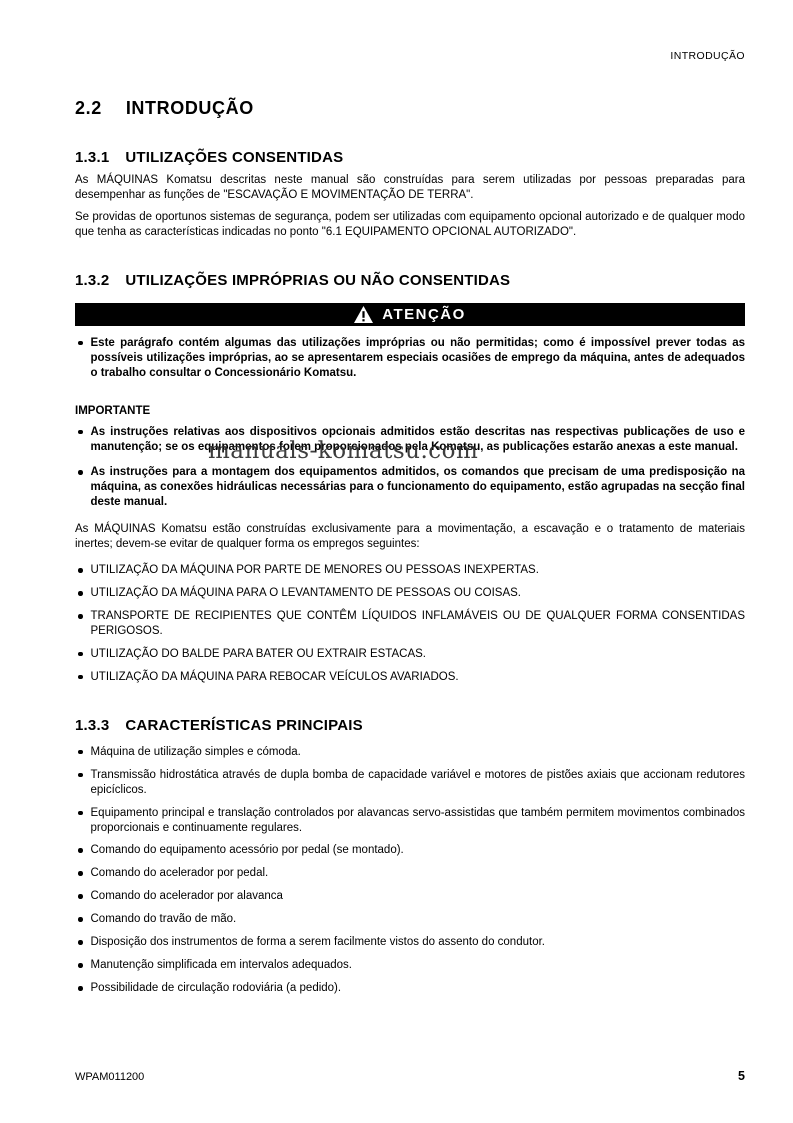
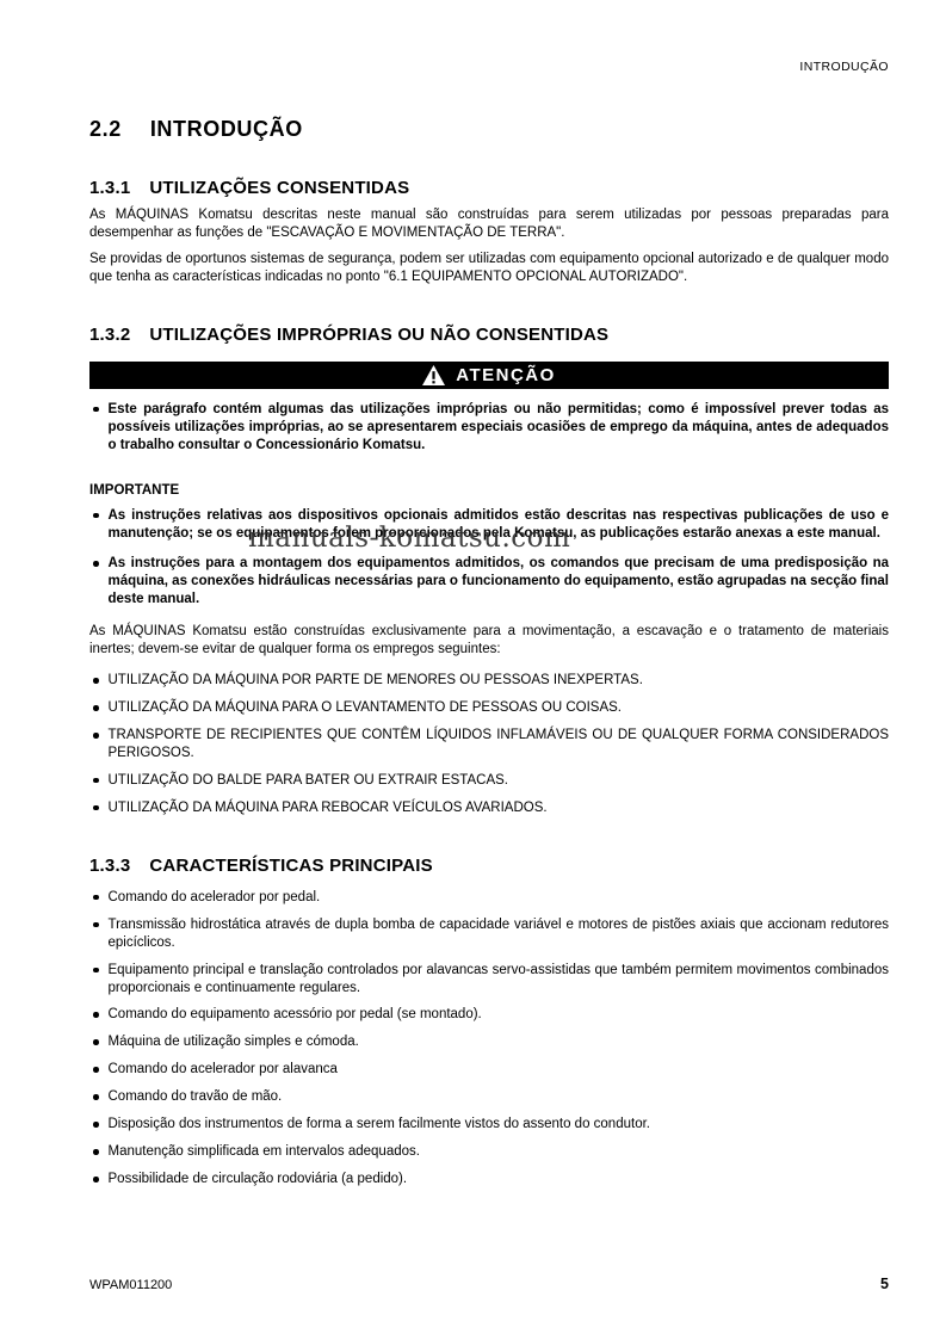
  INTRODUÇÃO
  2.2 INTRODUÇÃO
  1.3.1 UTILIZAÇÕES CONSENTIDAS
  As MÁQUINAS Komatsu descritas neste manual são construídas para serem utilizadas por pessoas preparadas para desempenhar as funções de "ESCAVAÇÃO E MOVIMENTAÇÃO DE TERRA".
  Se providas de oportunos sistemas de segurança, podem ser utilizadas com equipamento opcional autorizado e de qualquer modo que tenha as características indicadas no ponto "6.1 EQUIPAMENTO OPCIONAL AUTORIZADO".
  1.3.2 UTILIZAÇÕES IMPRÓPRIAS OU NÃO CONSENTIDAS
  ATENÇÃO
  Este parágrafo contém algumas das utilizações impróprias ou não permitidas; como é impossível prever todas as possíveis utilizações impróprias, ao se apresentarem especiais ocasiões de emprego da máquina, antes de adequados o trabalho consultar o Concessionário Komatsu.
  IMPORTANTE
  As instruções relativas aos dispositivos opcionais admitidos estão descritas nas respectivas publicações de uso e manutenção; se os equipamentos forem proporcionados pela Komatsu, as publicações estarão anexas a este manual.
  As instruções para a montagem dos equipamentos admitidos, os comandos que precisam de uma predisposição na máquina, as conexões hidráulicas necessárias para o funcionamento do equipamento, estão agrupadas na secção final deste manual.
  As MÁQUINAS Komatsu estão construídas exclusivamente para a movimentação, a escavação e o tratamento de materiais inertes; devem-se evitar de qualquer forma os empregos seguintes:
  UTILIZAÇÃO DA MÁQUINA POR PARTE DE MENORES OU PESSOAS INEXPERTAS.
  UTILIZAÇÃO DA MÁQUINA PARA O LEVANTAMENTO DE PESSOAS OU COISAS.
- TRANSPORTE DE RECIPIENTES QUE CONTÊM LÍQUIDOS INFLAMÁVEIS OU DE QUALQUER FORMA CONSENTIDAS PERIGOSOS.
+ TRANSPORTE DE RECIPIENTES QUE CONTÊM LÍQUIDOS INFLAMÁVEIS OU DE QUALQUER FORMA CONSIDERADOS PERIGOSOS.
  UTILIZAÇÃO DO BALDE PARA BATER OU EXTRAIR ESTACAS.
  UTILIZAÇÃO DA MÁQUINA PARA REBOCAR VEÍCULOS AVARIADOS.
  1.3.3 CARACTERÍSTICAS PRINCIPAIS
- Máquina de utilização simples e cómoda.
+ Comando do acelerador por pedal.
  Transmissão hidrostática através de dupla bomba de capacidade variável e motores de pistões axiais que accionam redutores epicíclicos.
  Equipamento principal e translação controlados por alavancas servo-assistidas que também permitem movimentos combinados proporcionais e continuamente regulares.
  Comando do equipamento acessório por pedal (se montado).
- Comando do acelerador por pedal.
+ Máquina de utilização simples e cómoda.
  Comando do acelerador por alavanca
  Comando do travão de mão.
  Disposição dos instrumentos de forma a serem facilmente vistos do assento do condutor.
  Manutenção simplificada em intervalos adequados.
  Possibilidade de circulação rodoviária (a pedido).
  manuals-komatsu.com
  WPAM011200
  5
